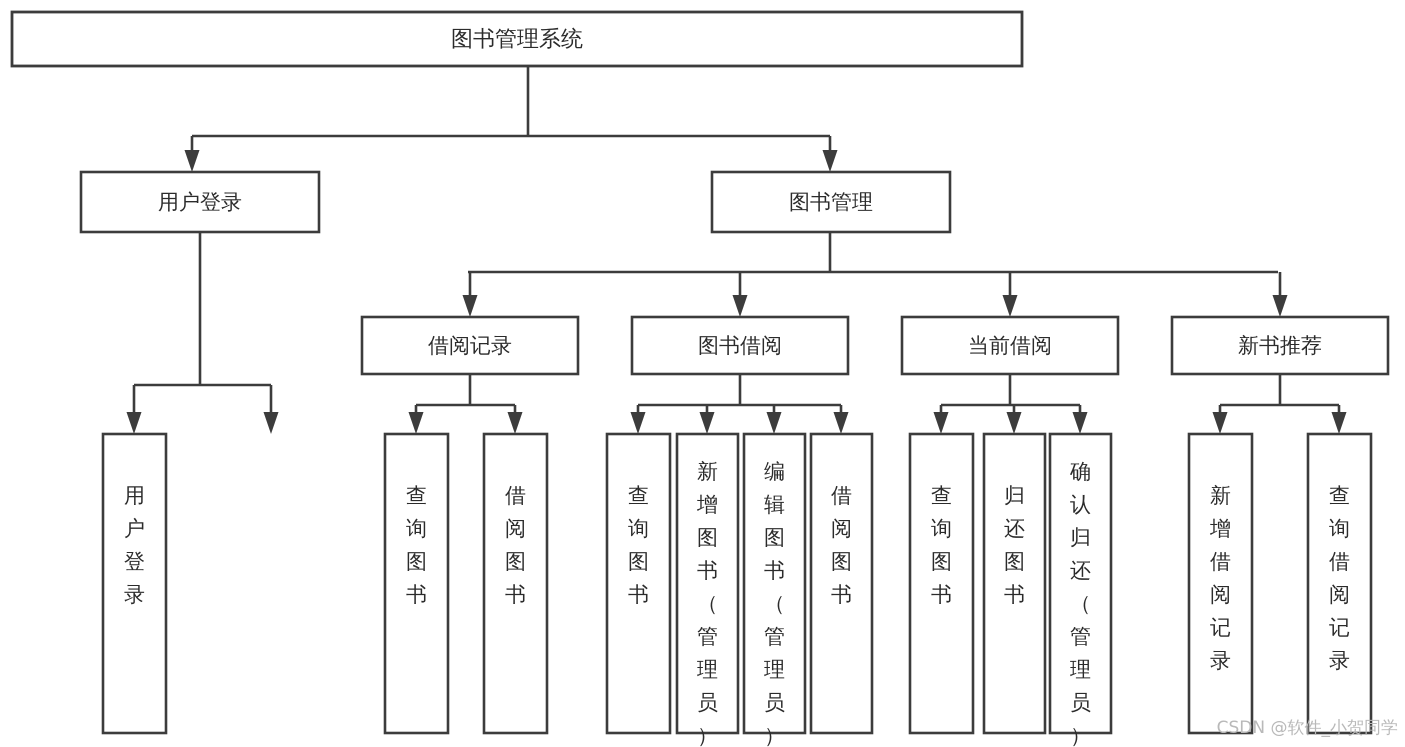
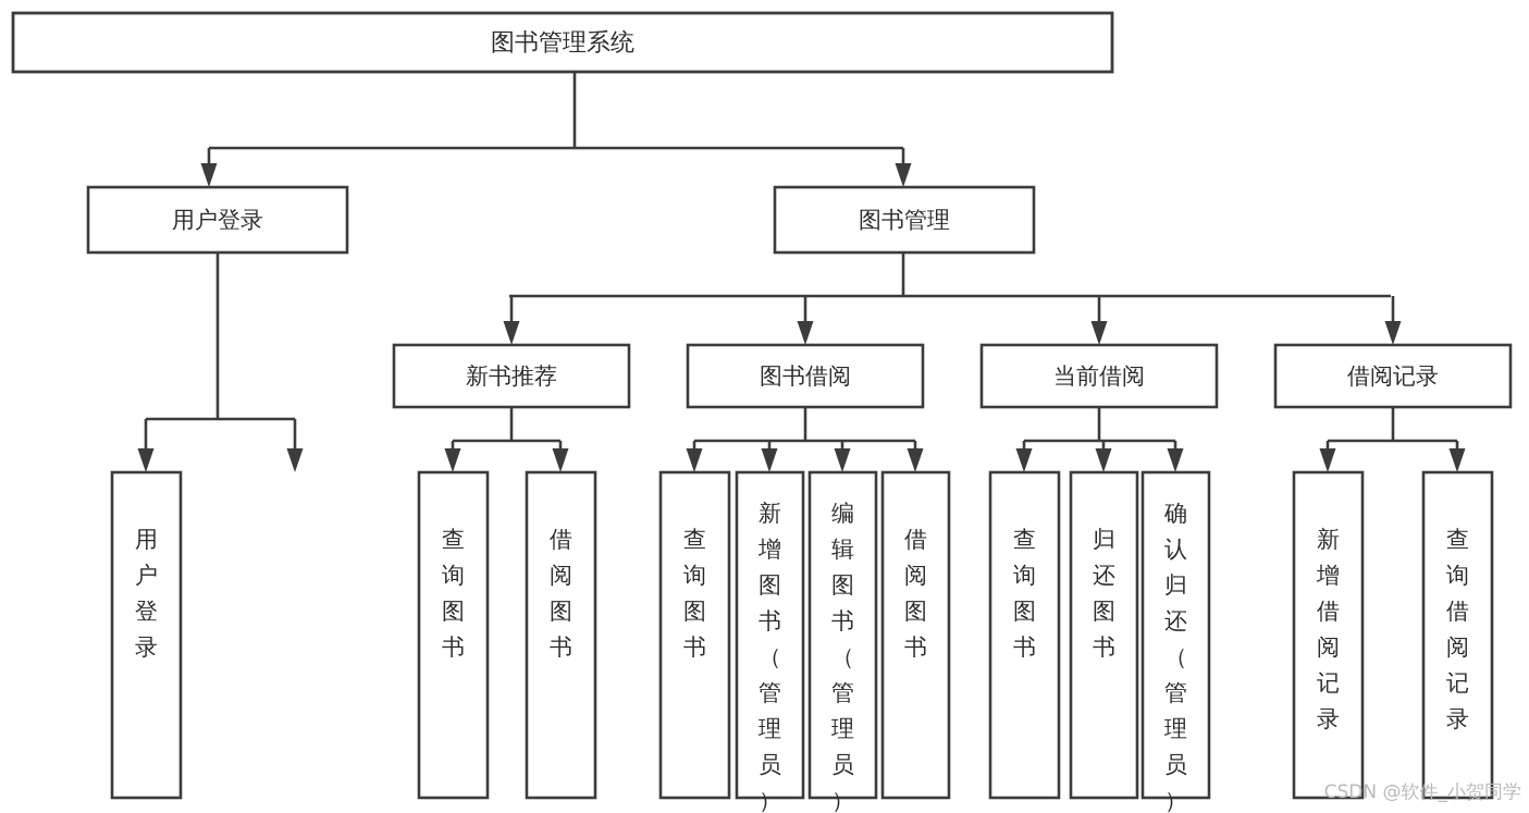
  图书管理系统
  用户登录
  图书管理
- 借阅记录
+ 新书推荐
  图书借阅
  当前借阅
- 新书推荐
+ 借阅记录
  用户登录
  查询图书
  借阅图书
  查询图书
  新增图书（管理员）
  编辑图书（管理员）
  借阅图书
  查询图书
  归还图书
  确认归还（管理员）
  新增借阅记录
  查询借阅记录
  CSDN @软件_小贺同学
